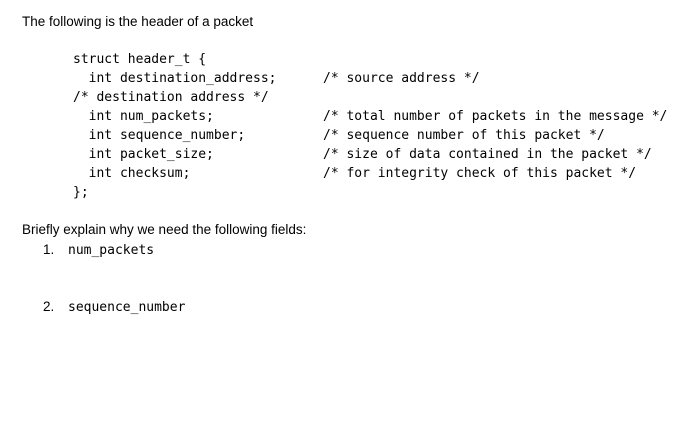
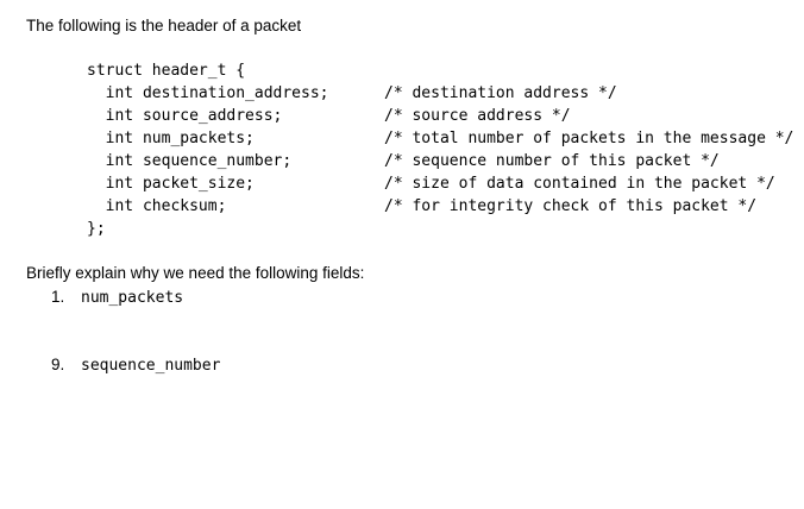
  The following is the header of a packet
  struct header_t {
  int destination_address;
- /* source address */
+ /* destination address */
+ int source_address;
- /* destination address */
+ /* source address */
  int num_packets;
  /* total number of packets in the message */
  int sequence_number;
  /* sequence number of this packet */
  int packet_size;
  /* size of data contained in the packet */
  int checksum;
  /* for integrity check of this packet */
  };
  Briefly explain why we need the following fields:
  1.
  num_packets
- 2.
+ 9.
  sequence_number
